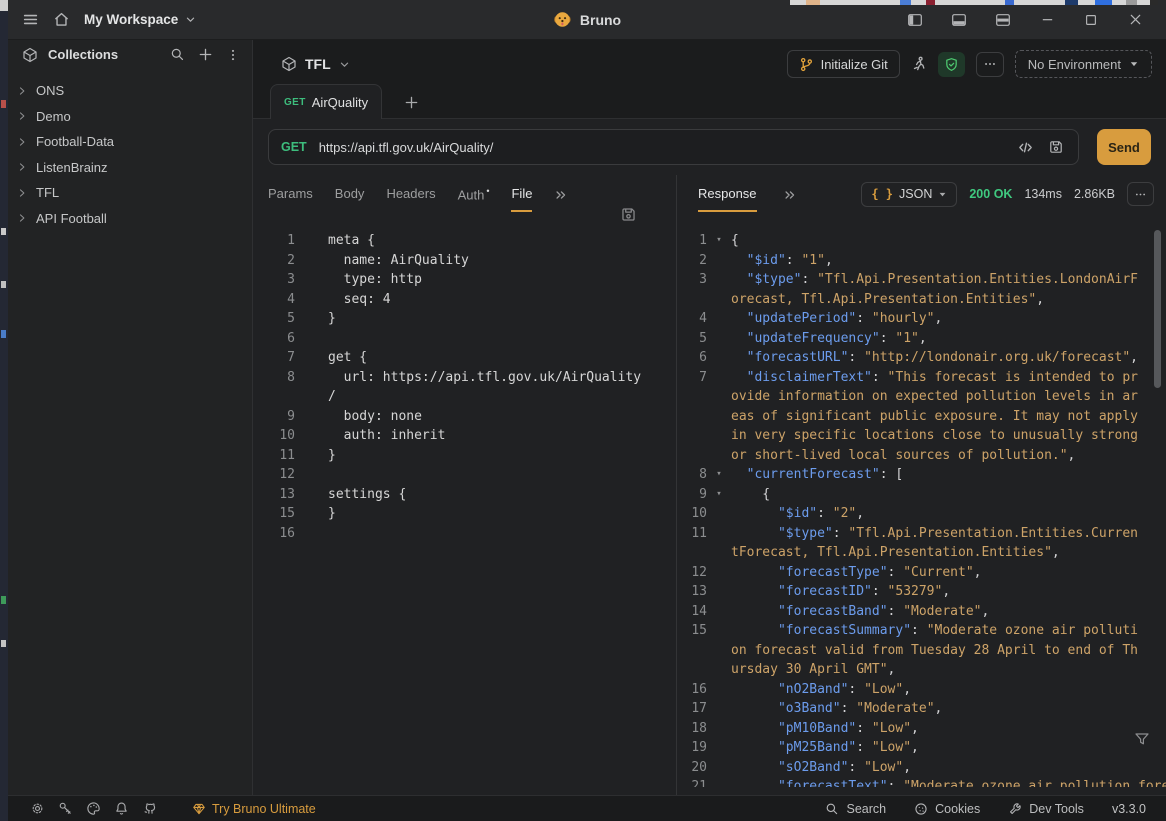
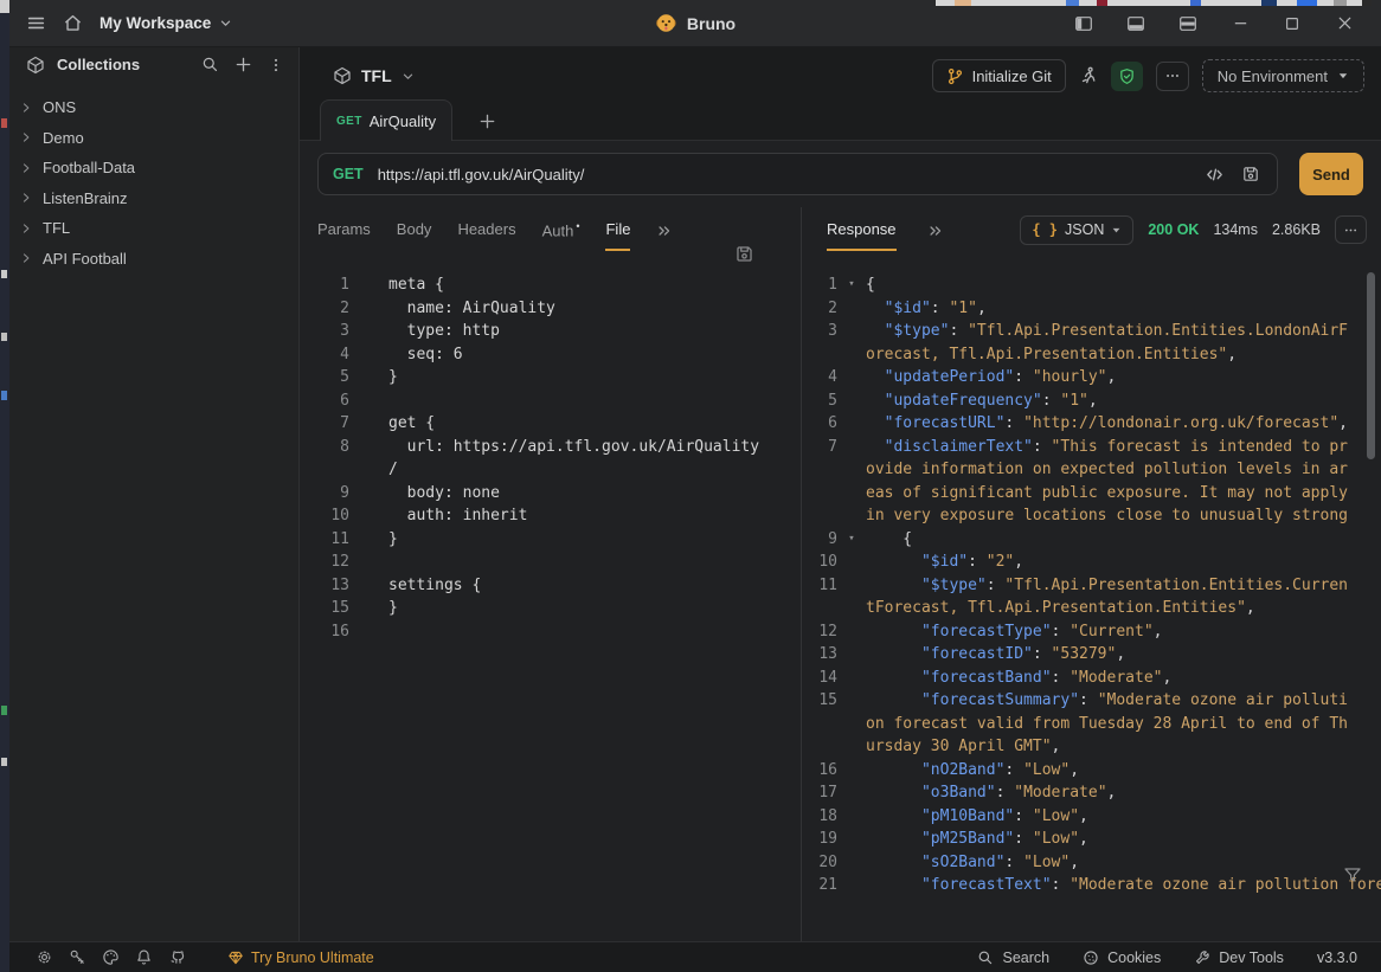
  My Workspace
  Bruno
  Collections
  ONS
  Demo
  Football-Data
  ListenBrainz
  TFL
  API Football
  TFL
  Initialize Git
  No Environment
  GET
  AirQuality
  GET
  https://api.tfl.gov.uk/AirQuality/
  Send
  Params
  Body
  Headers
  Auth •
  File
  1 meta {
  2 name: AirQuality
  3 type: http
- 4 seq: 4
+ 4 seq: 6
  5 }
  6
  7 get {
  8 url: https://api.tfl.gov.uk/AirQuality
  /
  9 body: none
  10 auth: inherit
  11 }
  12
  13 settings {
  15 }
  16
  Response
  { }
  JSON
  200 OK
  134ms
  2.86KB
  1 ▾ {
  2 "$id": "1",
  3 "$type": "Tfl.Api.Presentation.Entities.LondonAirF
  orecast, Tfl.Api.Presentation.Entities",
  4 "updatePeriod": "hourly",
  5 "updateFrequency": "1",
  6 "forecastURL": "http://londonair.org.uk/forecast",
  7 "disclaimerText": "This forecast is intended to pr
  ovide information on expected pollution levels in ar
  eas of significant public exposure. It may not apply
- in very specific locations close to unusually strong
+ in very exposure locations close to unusually strong
- or short-lived local sources of pollution.",
- 8 ▾ "currentForecast": [
  9 ▾ {
  10 "$id": "2",
  11 "$type": "Tfl.Api.Presentation.Entities.Curren
  tForecast, Tfl.Api.Presentation.Entities",
  12 "forecastType": "Current",
  13 "forecastID": "53279",
  14 "forecastBand": "Moderate",
  15 "forecastSummary": "Moderate ozone air polluti
  on forecast valid from Tuesday 28 April to end of Th
  ursday 30 April GMT",
  16 "nO2Band": "Low",
  17 "o3Band": "Moderate",
  18 "pM10Band": "Low",
  19 "pM25Band": "Low",
  20 "sO2Band": "Low",
  21 "forecastText": "Moderate ozone air pollution fore
  Try Bruno Ultimate
  Search
  Cookies
  Dev Tools
  v3.3.0
